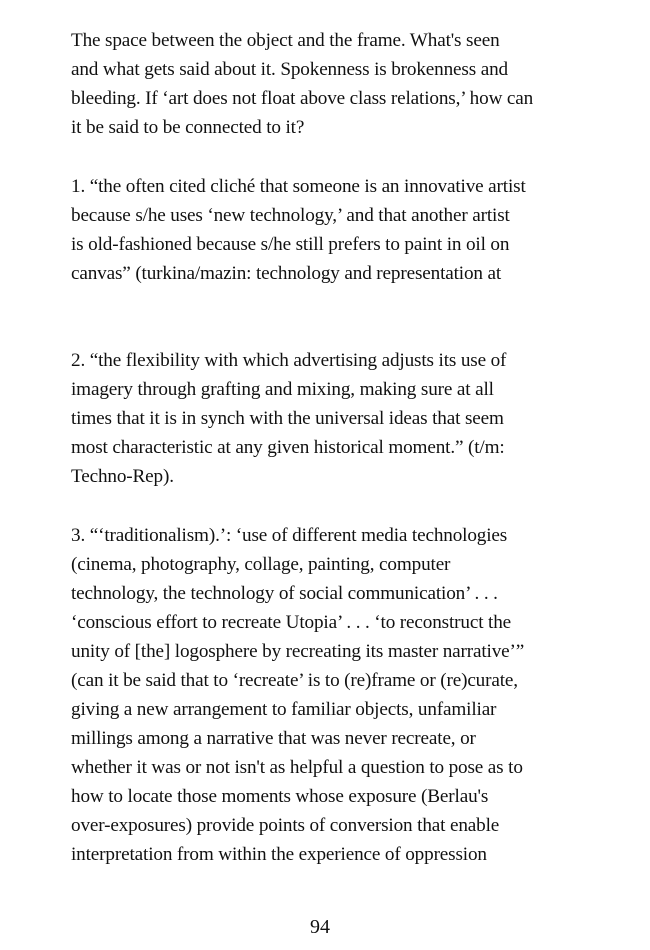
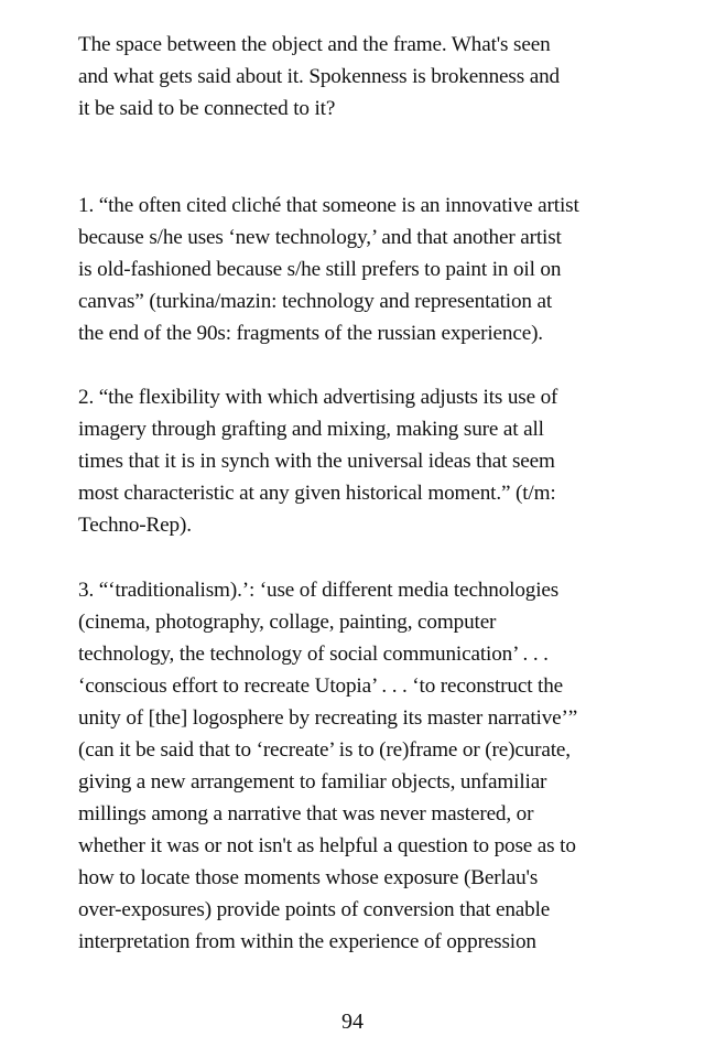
  The space between the object and the frame. What's seen
  and what gets said about it. Spokenness is brokenness and
- bleeding. If ‘art does not float above class relations,’ how can
  it be said to be connected to it?
  1. “the often cited cliché that someone is an innovative artist
  because s/he uses ‘new technology,’ and that another artist
  is old-fashioned because s/he still prefers to paint in oil on
  canvas” (turkina/mazin: technology and representation at
+ the end of the 90s: fragments of the russian experience).
  2. “the flexibility with which advertising adjusts its use of
  imagery through grafting and mixing, making sure at all
  times that it is in synch with the universal ideas that seem
  most characteristic at any given historical moment.” (t/m:
  Techno-Rep).
  3. “‘traditionalism).’: ‘use of different media technologies
  (cinema, photography, collage, painting, computer
  technology, the technology of social communication’ . . .
  ‘conscious effort to recreate Utopia’ . . . ‘to reconstruct the
  unity of [the] logosphere by recreating its master narrative’”
  (can it be said that to ‘recreate’ is to (re)frame or (re)curate,
  giving a new arrangement to familiar objects, unfamiliar
- millings among a narrative that was never recreate, or
+ millings among a narrative that was never mastered, or
  whether it was or not isn't as helpful a question to pose as to
  how to locate those moments whose exposure (Berlau's
  over-exposures) provide points of conversion that enable
  interpretation from within the experience of oppression
  94
